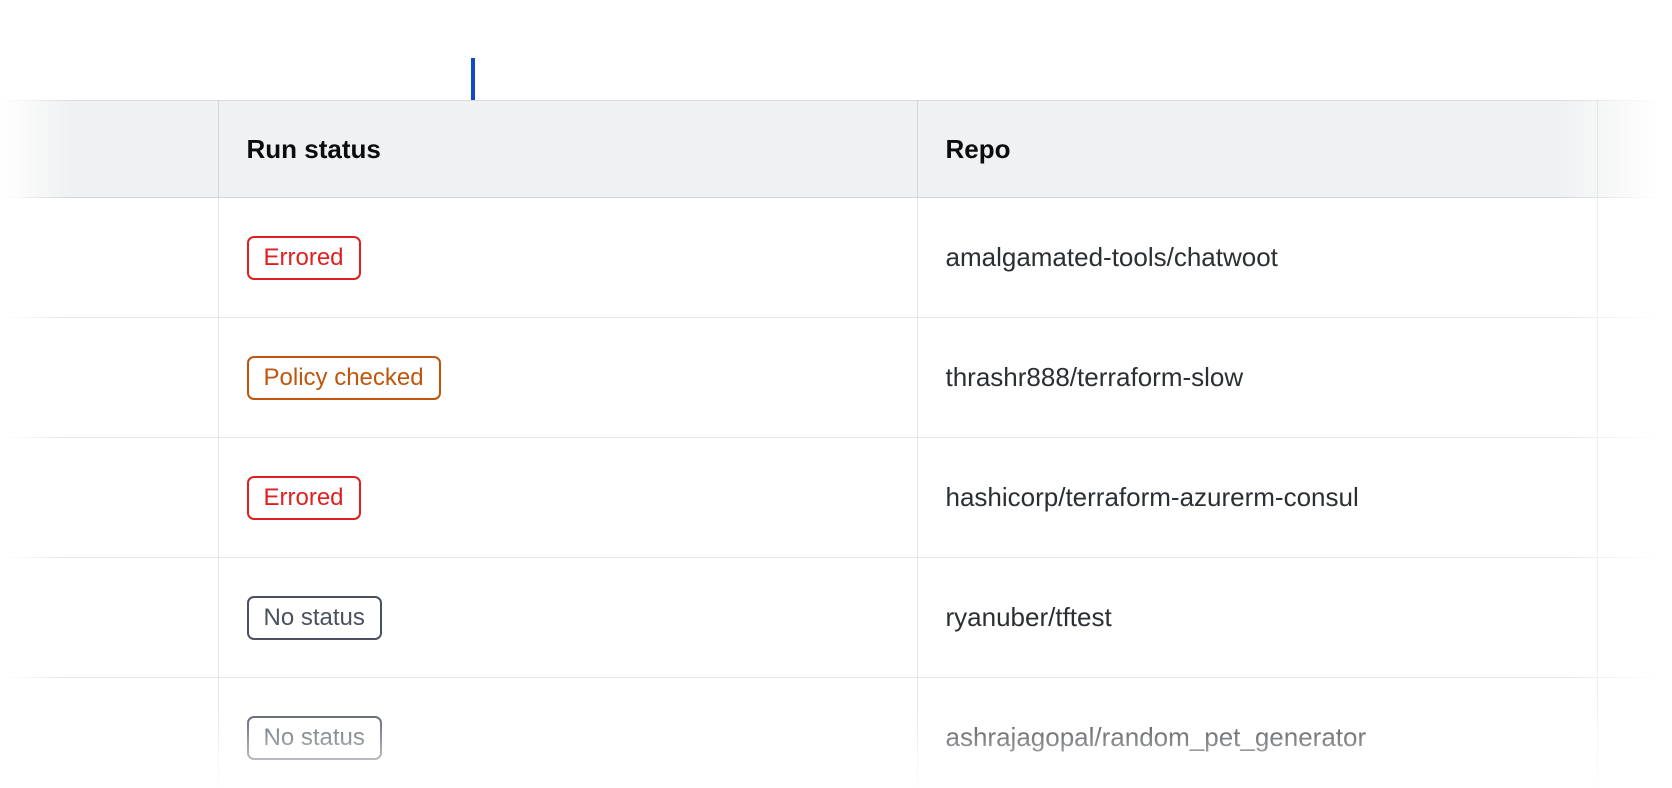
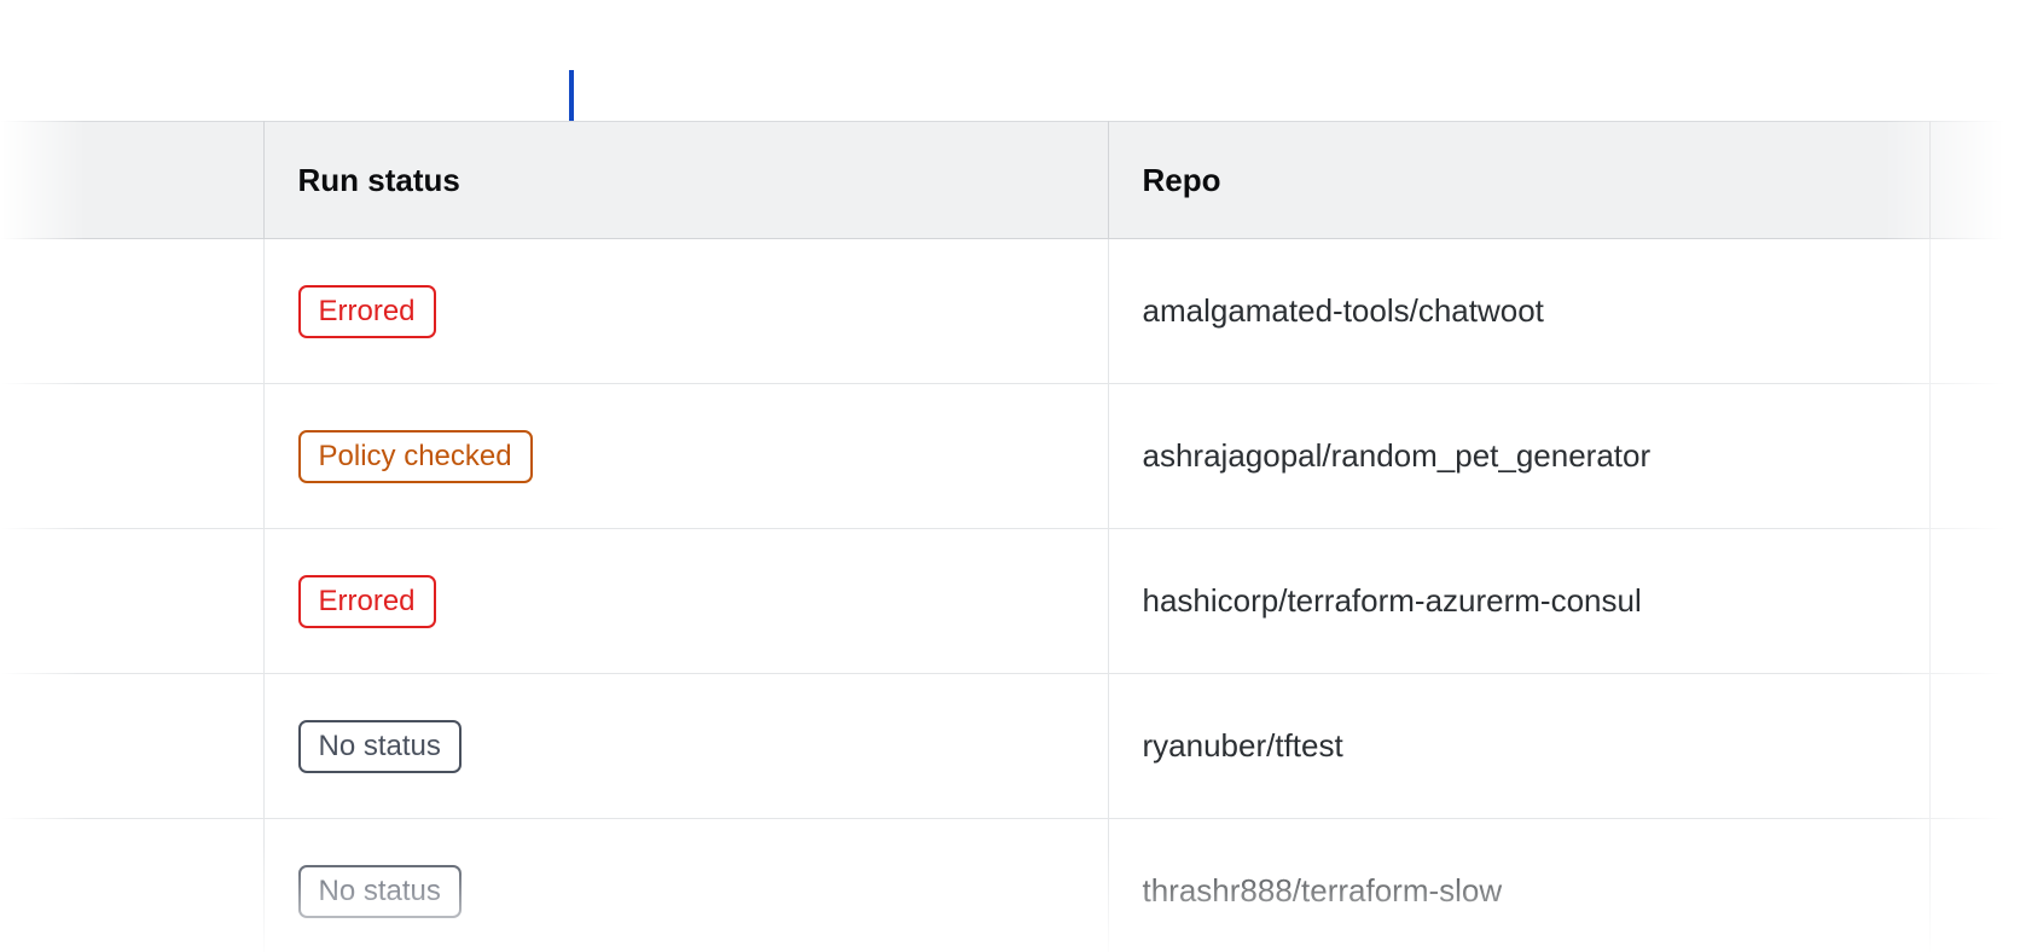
  	Run status	Repo
  	Errored	amalgamated-tools/chatwoot
- 	Policy checked	thrashr888/terraform-slow
+ 	Policy checked	ashrajagopal/random_pet_generator
  	Errored	hashicorp/terraform-azurerm-consul
  	No status	ryanuber/tftest
- 	No status	ashrajagopal/random_pet_generator
+ 	No status	thrashr888/terraform-slow
